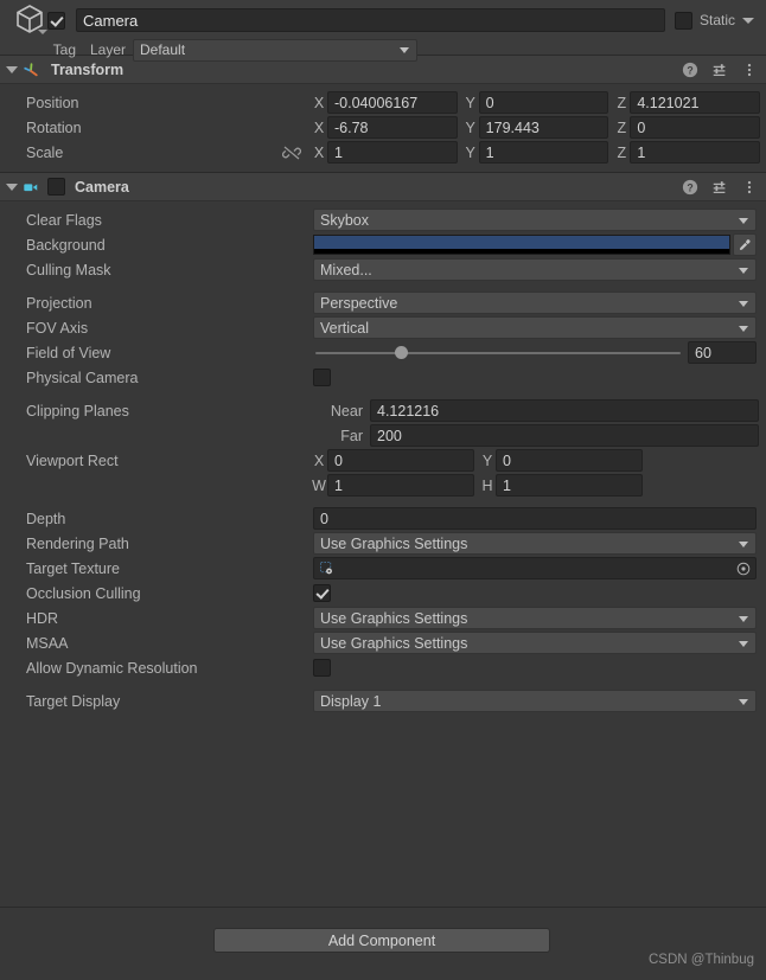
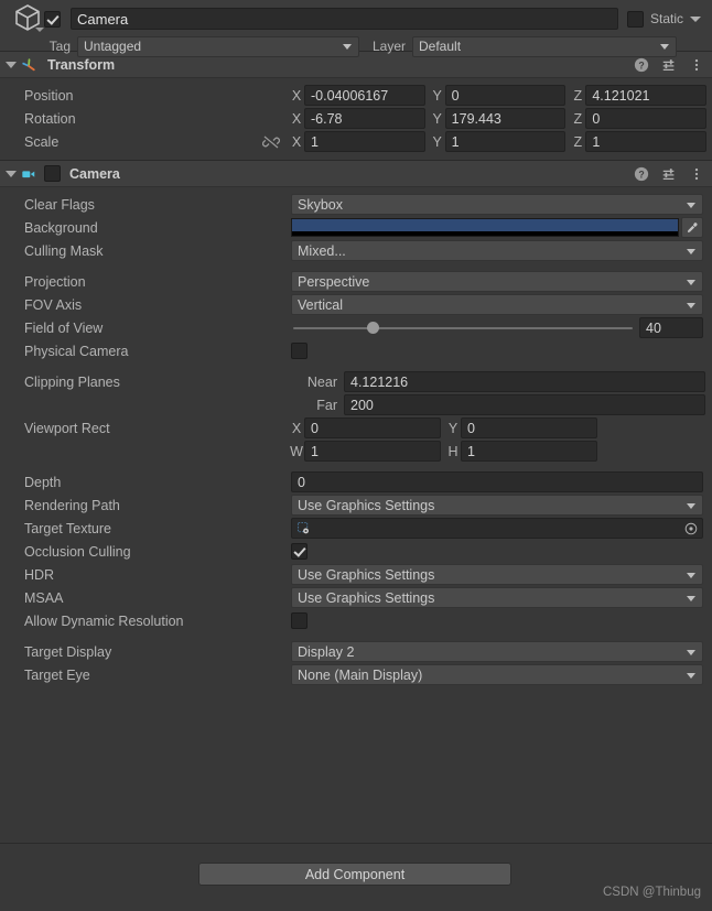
  Camera
  Static
  Tag
+ Untagged
  Layer
  Default
  Transform
  ?
  Position
  X
  -0.04006167
  Y
  0
  Z
  4.121021
  Rotation
  X
  -6.78
  Y
  179.443
  Z
  0
  Scale
  X
  1
  Y
  1
  Z
  1
  Camera
  ?
  Clear Flags
  Skybox
  Background
  Culling Mask
  Mixed...
  Projection
  Perspective
  FOV Axis
  Vertical
  Field of View
- 60
+ 40
  Physical Camera
  Clipping Planes
  Near
  4.121216
  Far
  200
  Viewport Rect
  X
  0
  Y
  0
  W
  1
  H
  1
  Depth
  0
  Rendering Path
  Use Graphics Settings
  Target Texture
  Occlusion Culling
  HDR
  Use Graphics Settings
  MSAA
  Use Graphics Settings
  Allow Dynamic Resolution
  Target Display
- Display 1
+ Display 2
+ Target Eye
+ None (Main Display)
  Add Component
  CSDN @Thinbug
